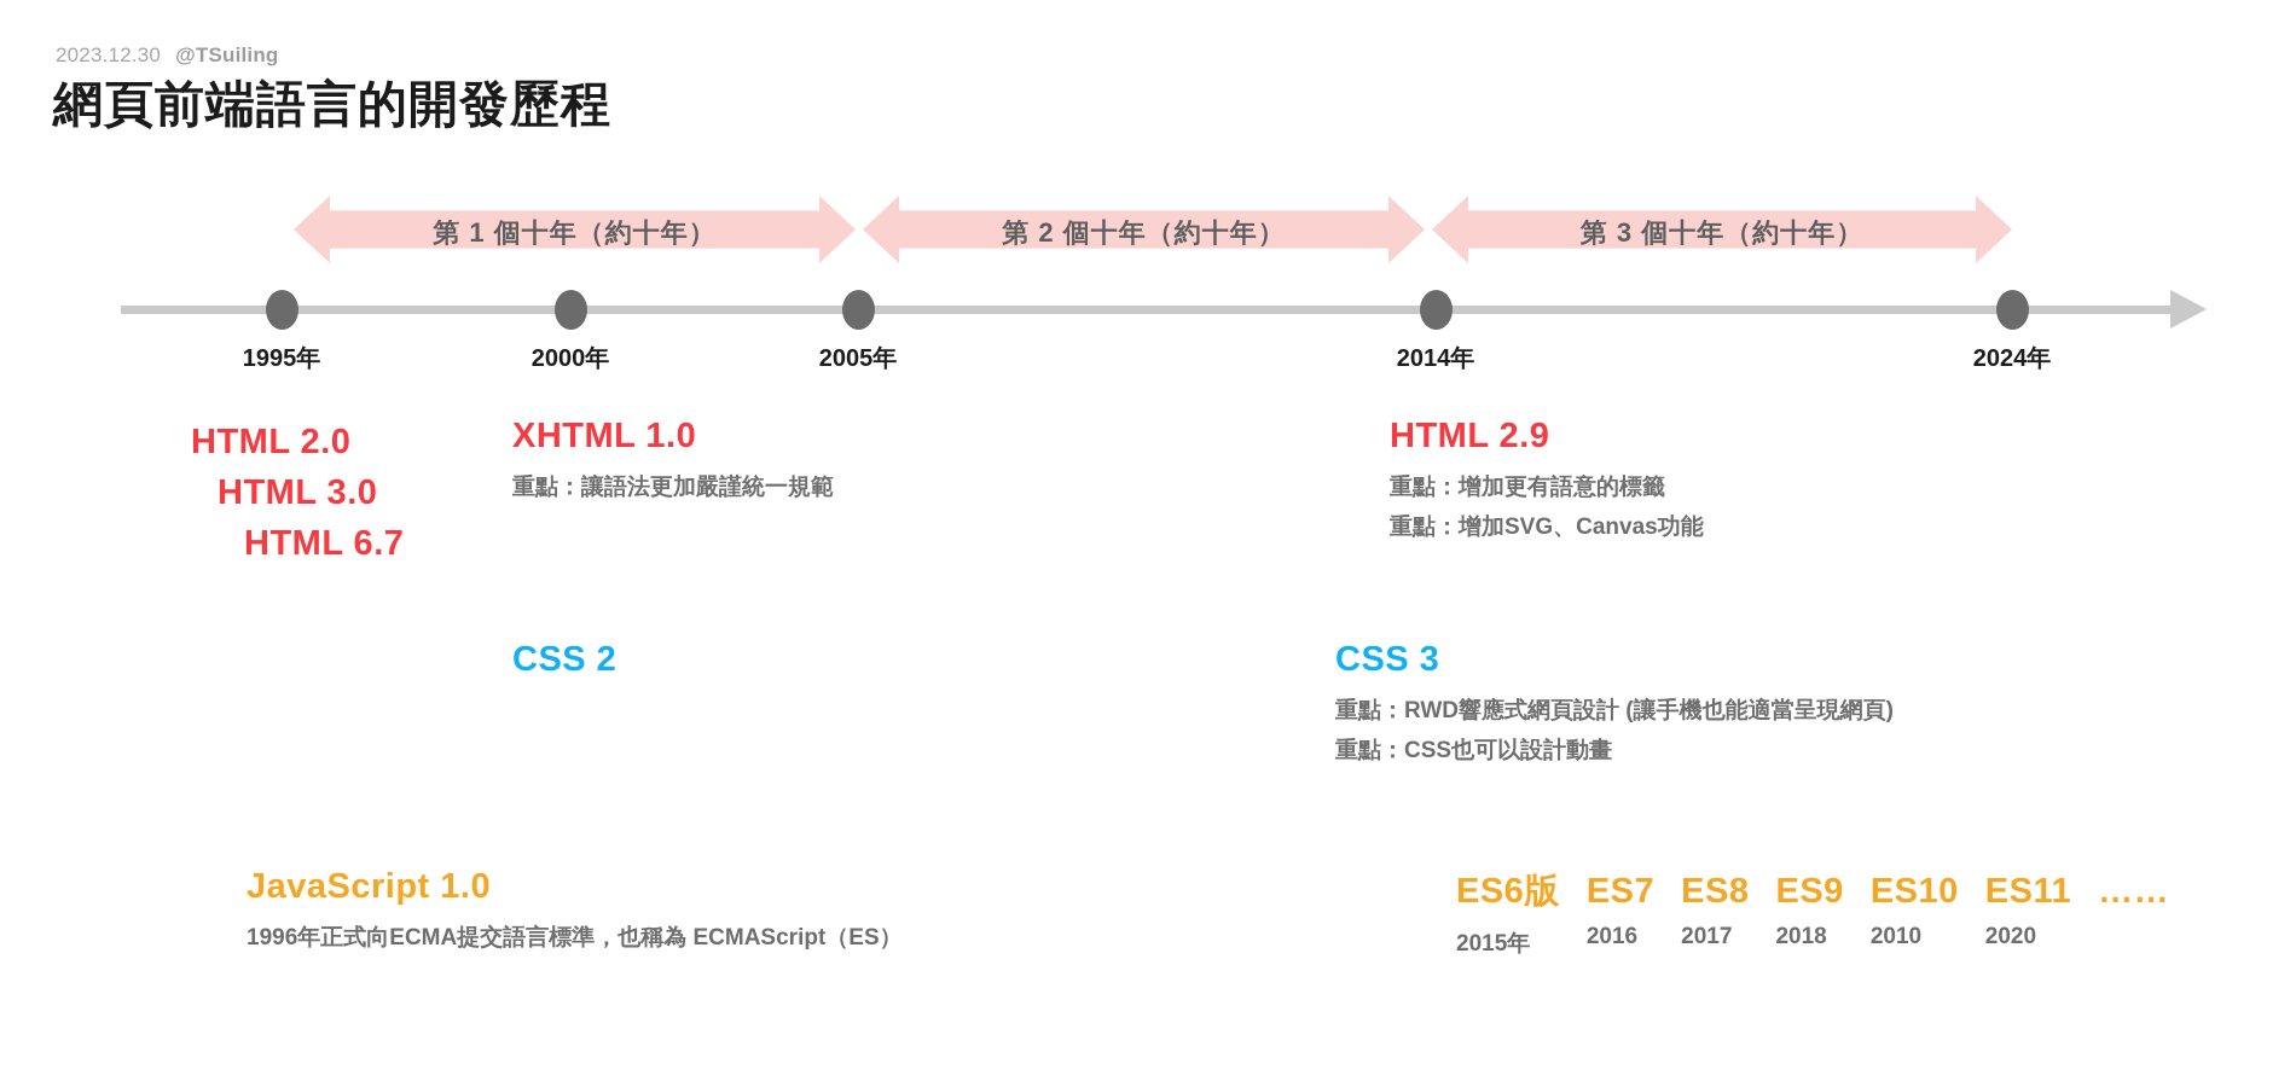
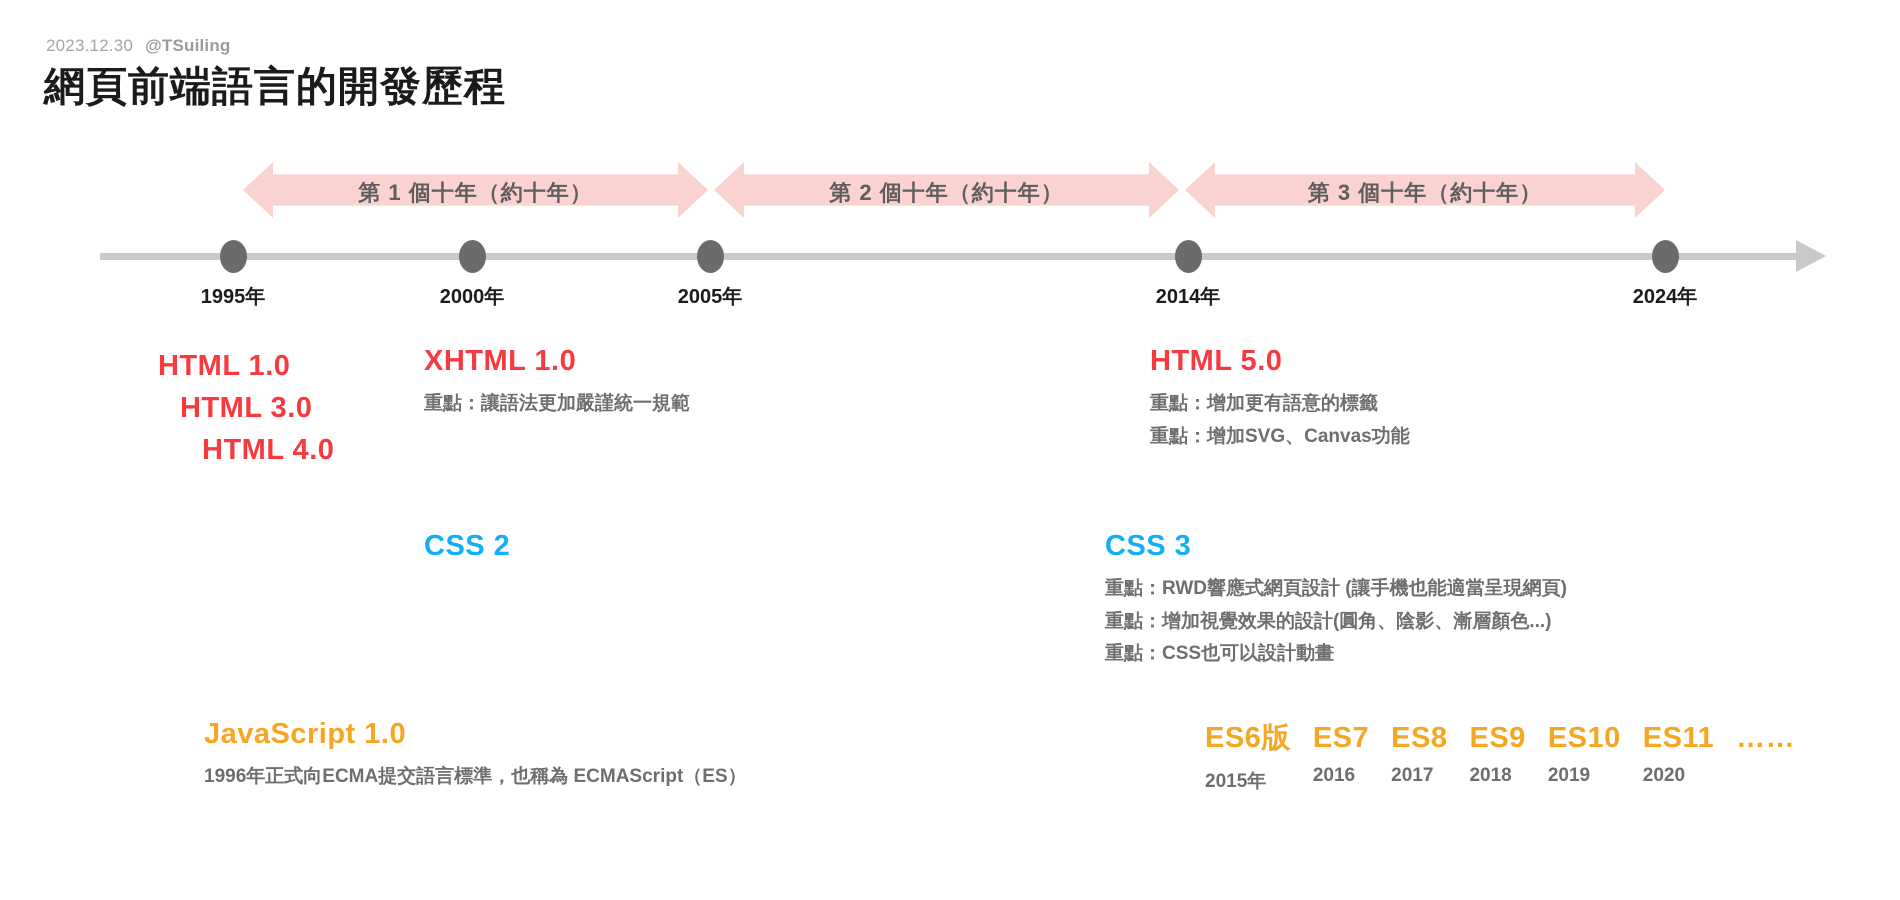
  2023.12.30 @TSuiling
  網頁前端語言的開發歷程
  第 1 個十年（約十年）
  第 2 個十年（約十年）
  第 3 個十年（約十年）
  1995年
  2000年
  2005年
  2014年
  2024年
- HTML 2.0
+ HTML 1.0
  HTML 3.0
- HTML 6.7
+ HTML 4.0
  XHTML 1.0
  重點：讓語法更加嚴謹統一規範
- HTML 2.9
+ HTML 5.0
  重點：增加更有語意的標籤
  重點：增加SVG、Canvas功能
  CSS 2
  CSS 3
  重點：RWD響應式網頁設計 (讓手機也能適當呈現網頁)
+ 重點：增加視覺效果的設計(圓角、陰影、漸層顏色...)
  重點：CSS也可以設計動畫
  JavaScript 1.0
  1996年正式向ECMA提交語言標準，也稱為 ECMAScript（ES）
  ES6版
  2015年
  ES7
  2016
  ES8
  2017
  ES9
  2018
  ES10
- 2010
+ 2019
  ES11
  2020
  ……
